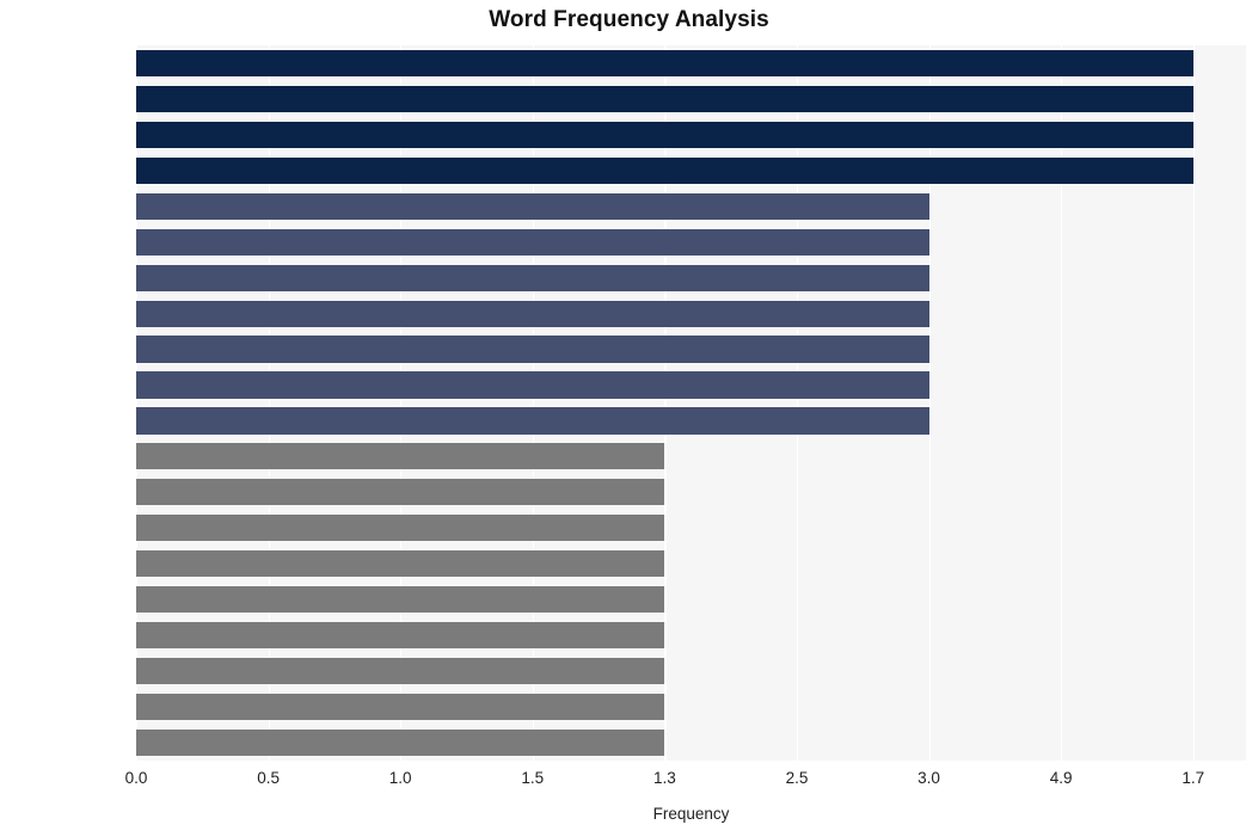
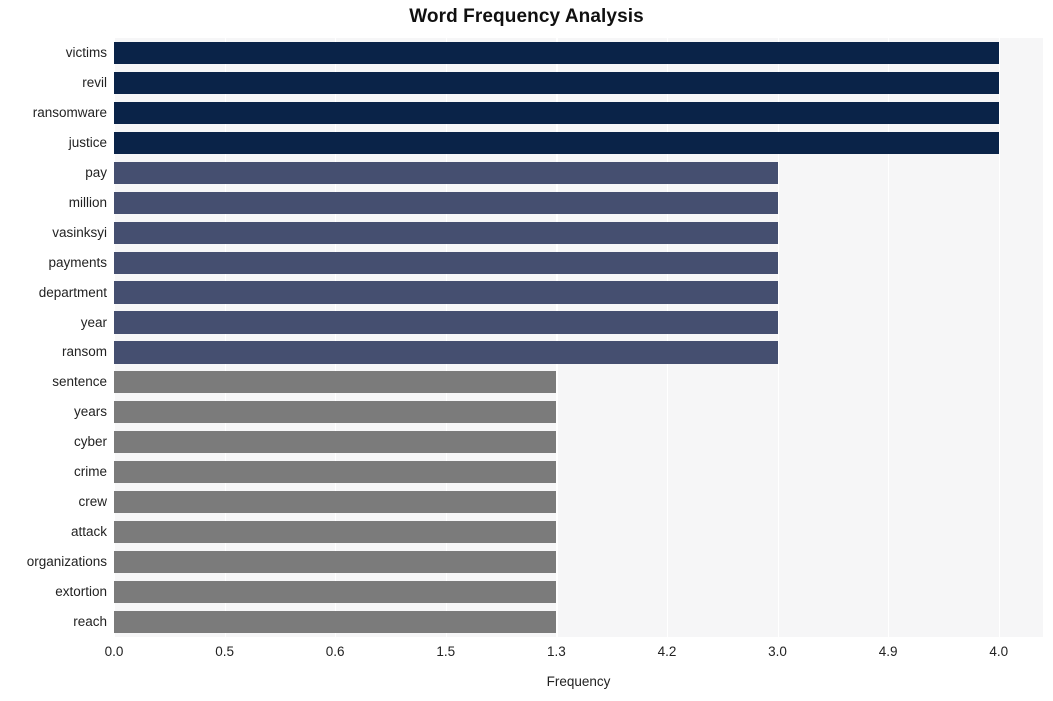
  Word Frequency Analysis
+ victims
+ revil
+ ransomware
+ justice
+ pay
+ million
+ vasinksyi
+ payments
+ department
+ year
+ ransom
+ sentence
+ years
+ cyber
+ crime
+ crew
+ attack
+ organizations
+ extortion
+ reach
  0.0
  0.5
- 1.0
+ 0.6
  1.5
  1.3
- 2.5
+ 4.2
  3.0
  4.9
- 1.7
+ 4.0
  Frequency
